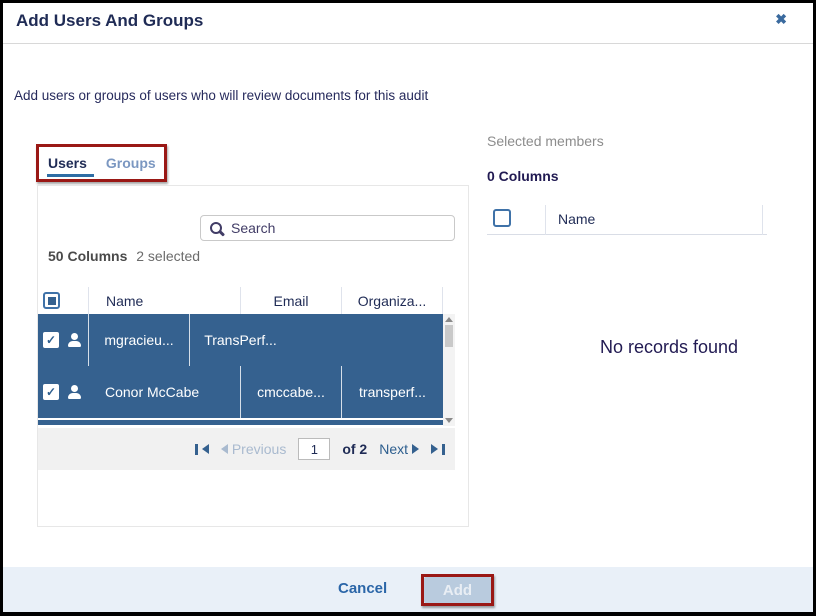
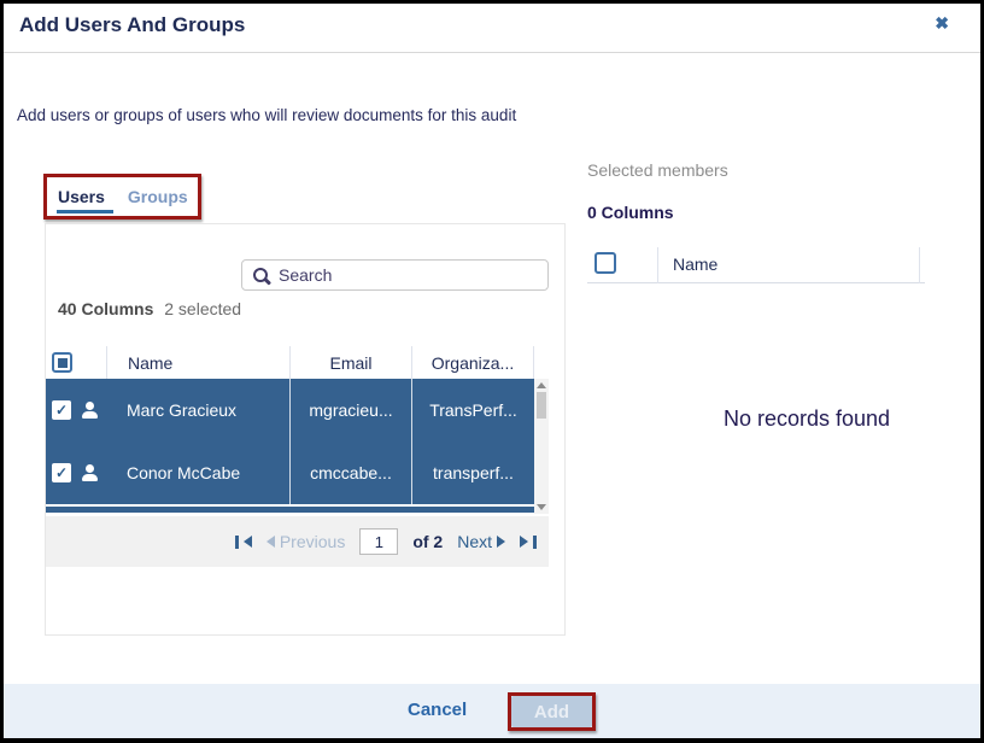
  Add Users And Groups
  ✖
  Add users or groups of users who will review documents for this audit
  Users
  Groups
  Search
- 50 Columns 2 selected
+ 40 Columns 2 selected
  Name
  Email
  Organiza...
  ✓
+ Marc Gracieux
  mgracieu...
  TransPerf...
  ✓
  Conor McCabe
  cmccabe...
  transperf...
  Previous
  1
  of 2
  Next
  Selected members
  0 Columns
  Name
  No records found
  Cancel
  Add
